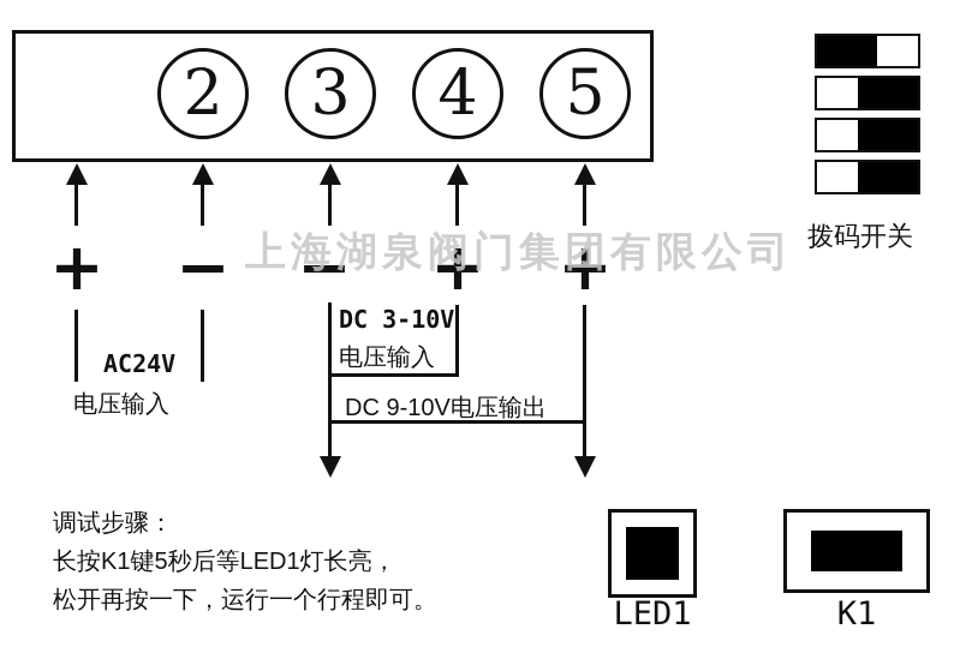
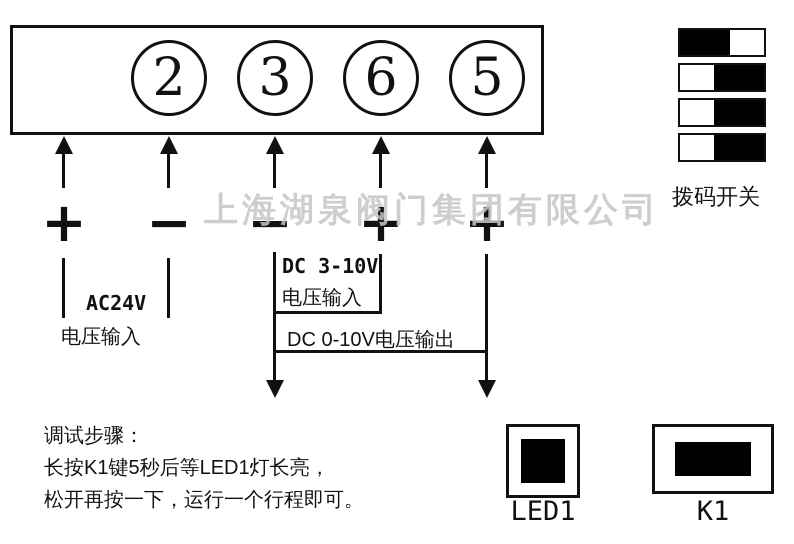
  上海湖泉阀门集团有限公司
  2
  3
- 4
+ 6
  5
  +
  −
  −
  +
  +
  AC24V
  电压输入
  DC 3-10V
  电压输入
- DC 9-10V电压输出
+ DC 0-10V电压输出
  拨码开关
  LED1
  K1
  调试步骤：
  长按K1键5秒后等LED1灯长亮，
  松开再按一下，运行一个行程即可。
